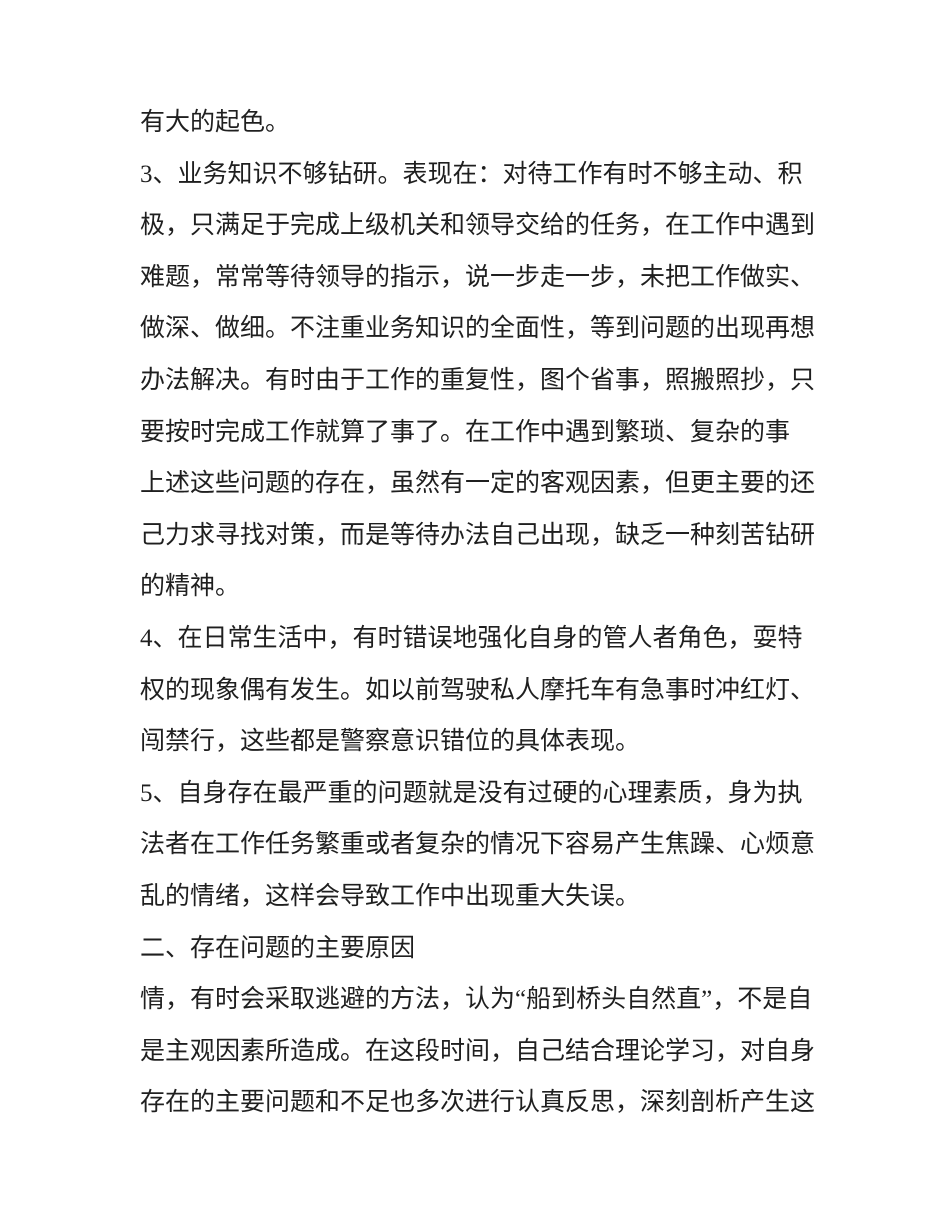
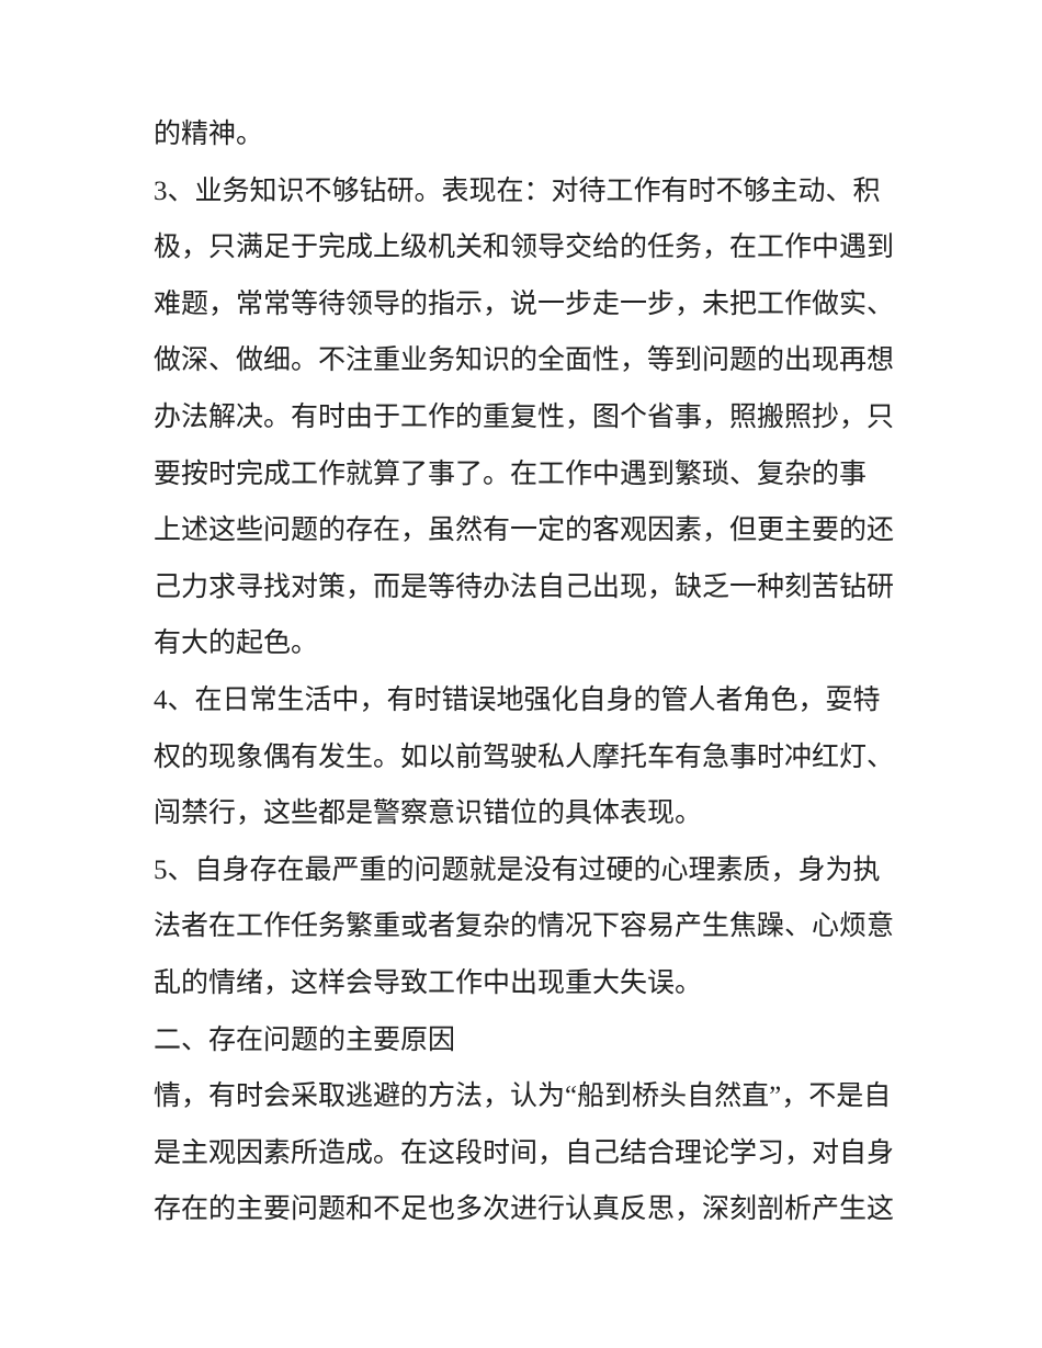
- 有大的起色。
+ 的精神。
  3、业务知识不够钻研。表现在：对待工作有时不够主动、积
  极，只满足于完成上级机关和领导交给的任务，在工作中遇到
  难题，常常等待领导的指示，说一步走一步，未把工作做实、
  做深、做细。不注重业务知识的全面性，等到问题的出现再想
  办法解决。有时由于工作的重复性，图个省事，照搬照抄，只
  要按时完成工作就算了事了。在工作中遇到繁琐、复杂的事
  上述这些问题的存在，虽然有一定的客观因素，但更主要的还
  己力求寻找对策，而是等待办法自己出现，缺乏一种刻苦钻研
- 的精神。
+ 有大的起色。
  4、在日常生活中，有时错误地强化自身的管人者角色，耍特
  权的现象偶有发生。如以前驾驶私人摩托车有急事时冲红灯、
  闯禁行，这些都是警察意识错位的具体表现。
  5、自身存在最严重的问题就是没有过硬的心理素质，身为执
  法者在工作任务繁重或者复杂的情况下容易产生焦躁、心烦意
  乱的情绪，这样会导致工作中出现重大失误。
  二、存在问题的主要原因
  情，有时会采取逃避的方法，认为“船到桥头自然直”，不是自
  是主观因素所造成。在这段时间，自己结合理论学习，对自身
  存在的主要问题和不足也多次进行认真反思，深刻剖析产生这
